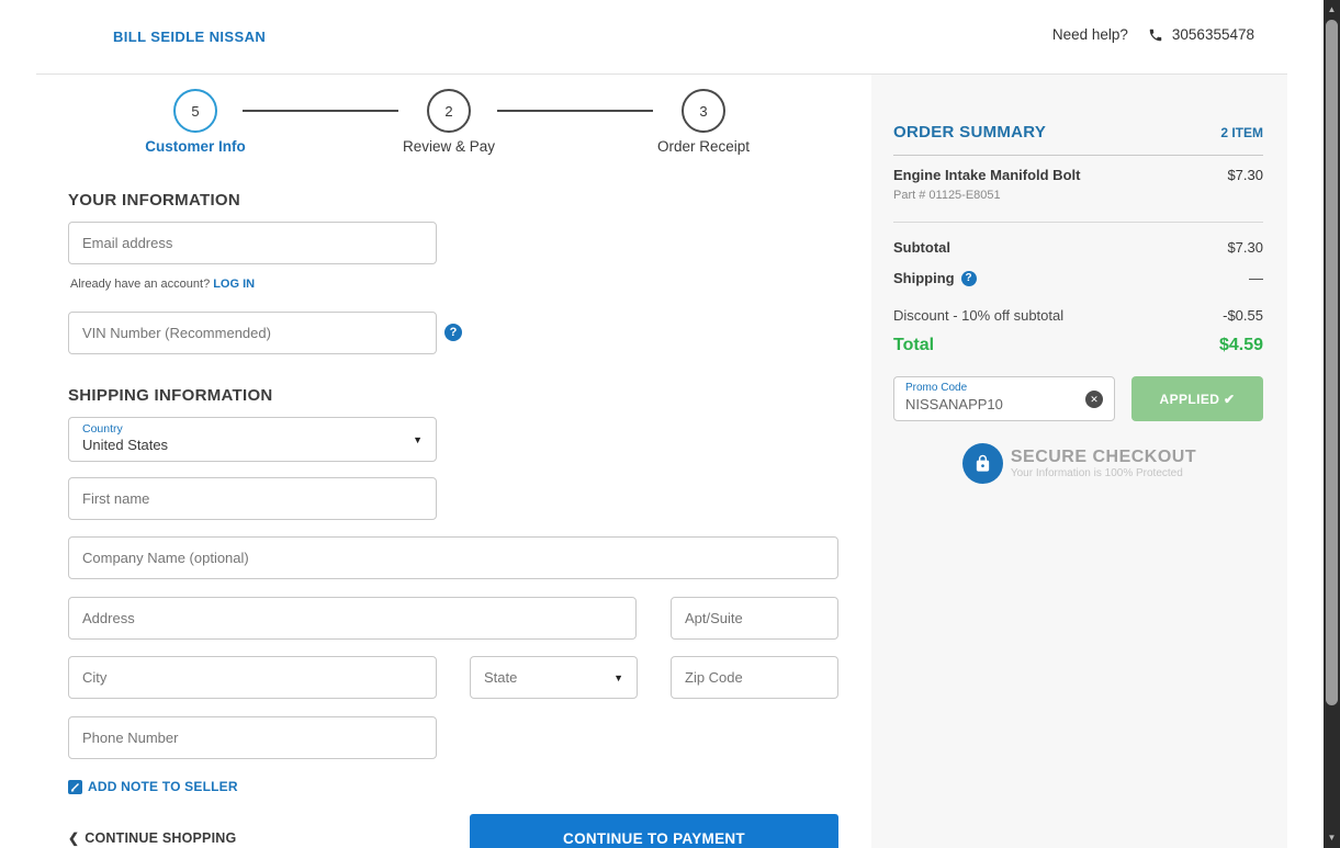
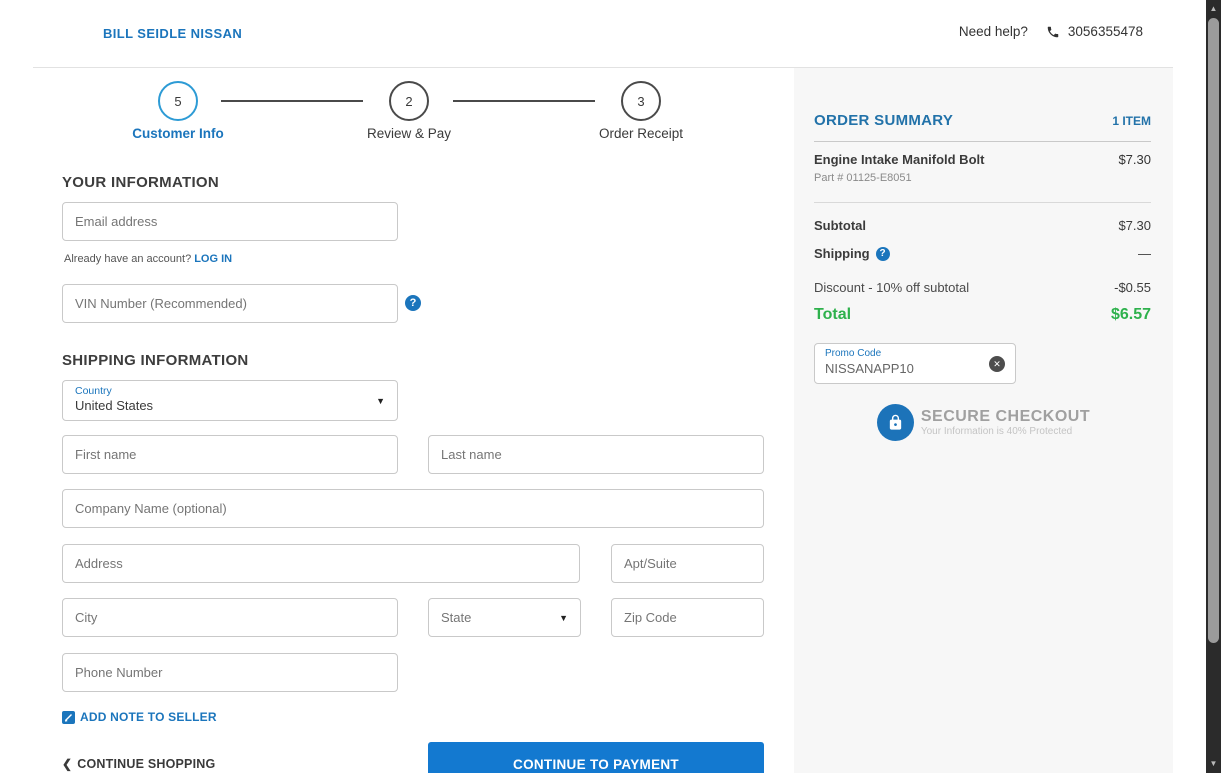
  BILL SEIDLE NISSAN
  Need help?
  3056355478
  5
  Customer Info
  2
  Review & Pay
  3
  Order Receipt
  YOUR INFORMATION
  Email address
  Already have an account? LOG IN
  VIN Number (Recommended)
  ?
  SHIPPING INFORMATION
  Country
  United States
  ▼
  First name
+ Last name
  Company Name (optional)
  Address
  Apt/Suite
  City
  State
  ▼
  Zip Code
  Phone Number
  ADD NOTE TO SELLER
  ❮
  CONTINUE SHOPPING
  CONTINUE TO PAYMENT
  ORDER SUMMARY
- 2 ITEM
+ 1 ITEM
  Engine Intake Manifold Bolt
  $7.30
  Part # 01125-E8051
  Subtotal
  $7.30
  Shipping
  ?
  —
  Discount - 10% off subtotal
  -$0.55
  Total
- $4.59
+ $6.57
  Promo Code
  NISSANAPP10
  ✕
- APPLIED ✔
  SECURE CHECKOUT
- Your Information is 100% Protected
+ Your Information is 40% Protected
  ▲
  ▼
